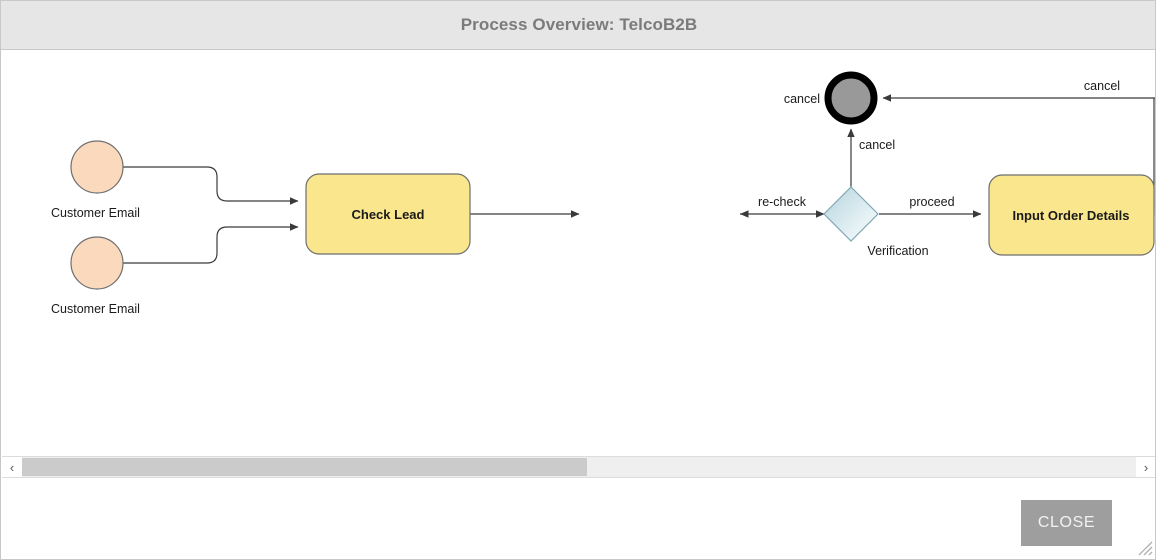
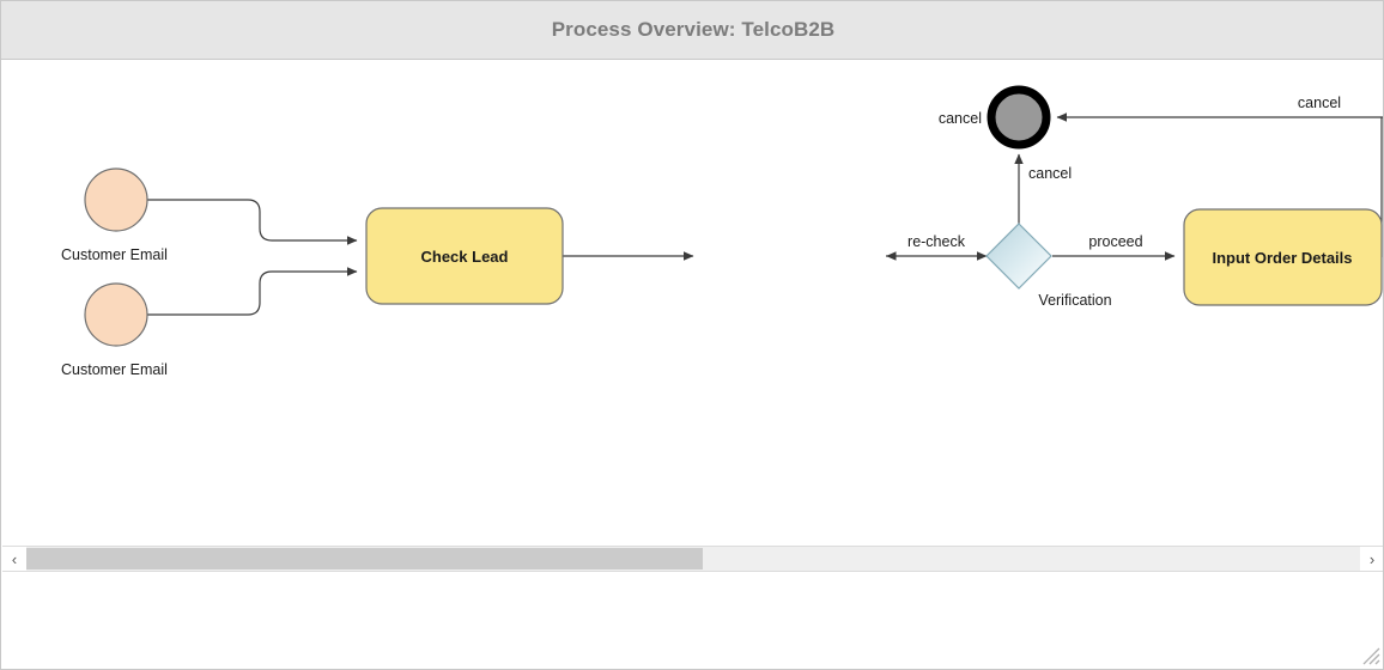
  Process Overview: TelcoB2B
  re-check
  cancel
  proceed
  cancel
  Customer Email
  Customer Email
  Check Lead
  Verification
  Input Order Details
  cancel
  ‹
  ›
- CLOSE
